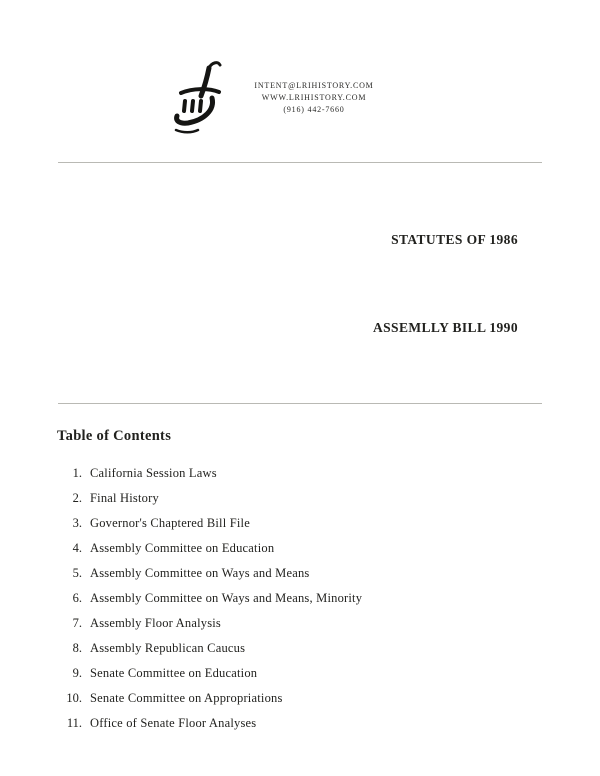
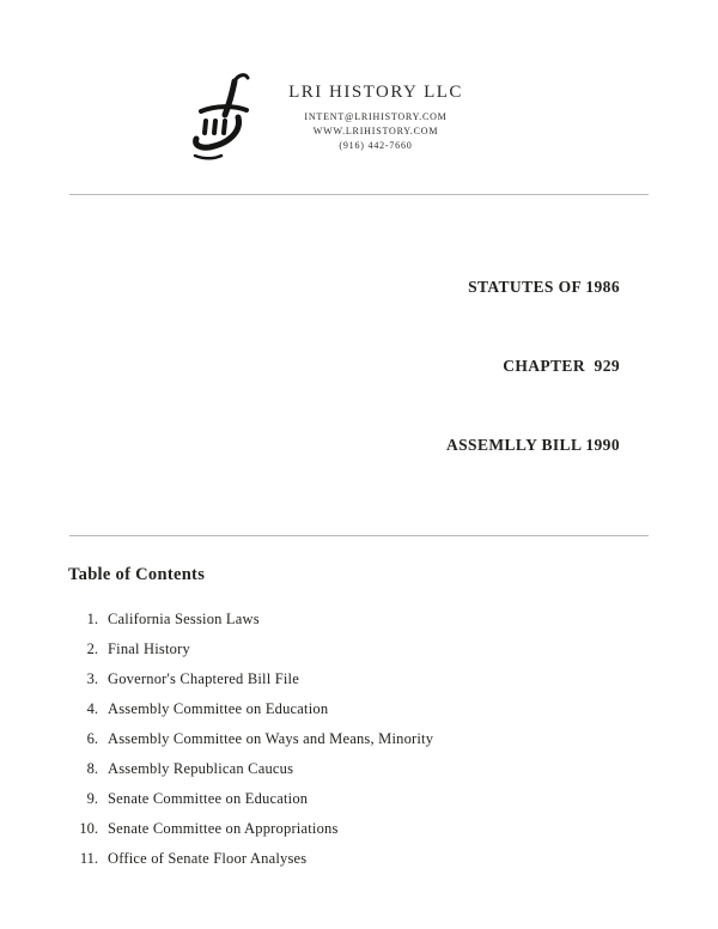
+ LRI HISTORY LLC
  INTENT@LRIHISTORY.COM
  WWW.LRIHISTORY.COM
  (916) 442-7660
  STATUTES OF 1986
+ CHAPTER 929
  ASSEMLLY BILL 1990
  Table of Contents
  1.
  California Session Laws
  2.
  Final History
  3.
  Governor's Chaptered Bill File
  4.
  Assembly Committee on Education
- 5.
- Assembly Committee on Ways and Means
  6.
  Assembly Committee on Ways and Means, Minority
- 7.
- Assembly Floor Analysis
  8.
  Assembly Republican Caucus
  9.
  Senate Committee on Education
  10.
  Senate Committee on Appropriations
  11.
  Office of Senate Floor Analyses
